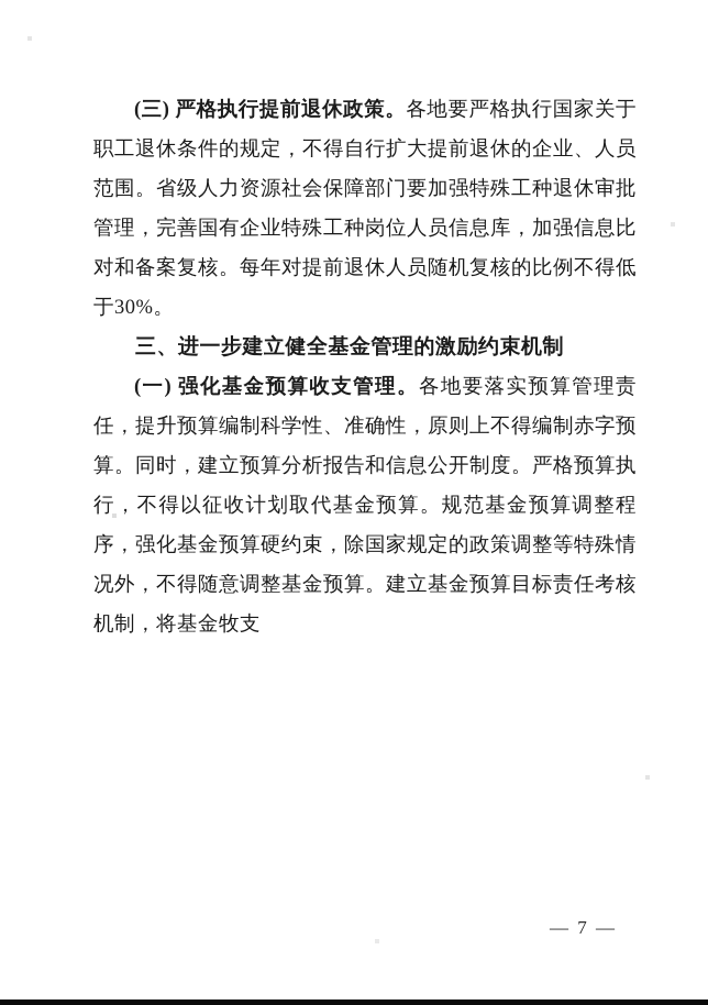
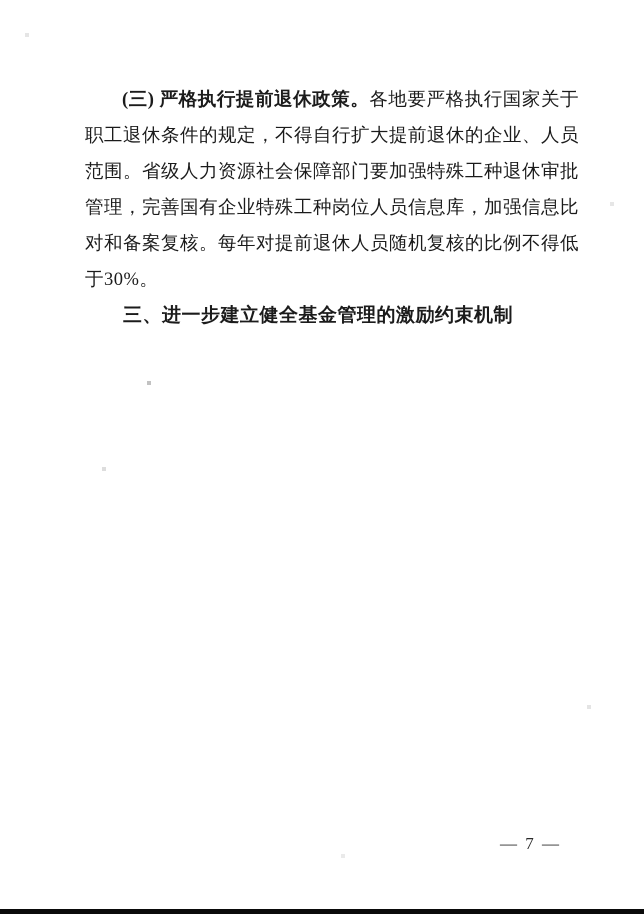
  (三) 严格执行提前退休政策。各地要严格执行国家关于职工退休条件的规定，不得自行扩大提前退休的企业、人员范围。省级人力资源社会保障部门要加强特殊工种退休审批管理，完善国有企业特殊工种岗位人员信息库，加强信息比对和备案复核。每年对提前退休人员随机复核的比例不得低于30%。
  三、进一步建立健全基金管理的激励约束机制
- (一) 强化基金预算收支管理。各地要落实预算管理责任，提升预算编制科学性、准确性，原则上不得编制赤字预算。同时，建立预算分析报告和信息公开制度。严格预算执行，不得以征收计划取代基金预算。规范基金预算调整程序，强化基金预算硬约束，除国家规定的政策调整等特殊情况外，不得随意调整基金预算。建立基金预算目标责任考核机制，将基金牧支
  — 7 —
